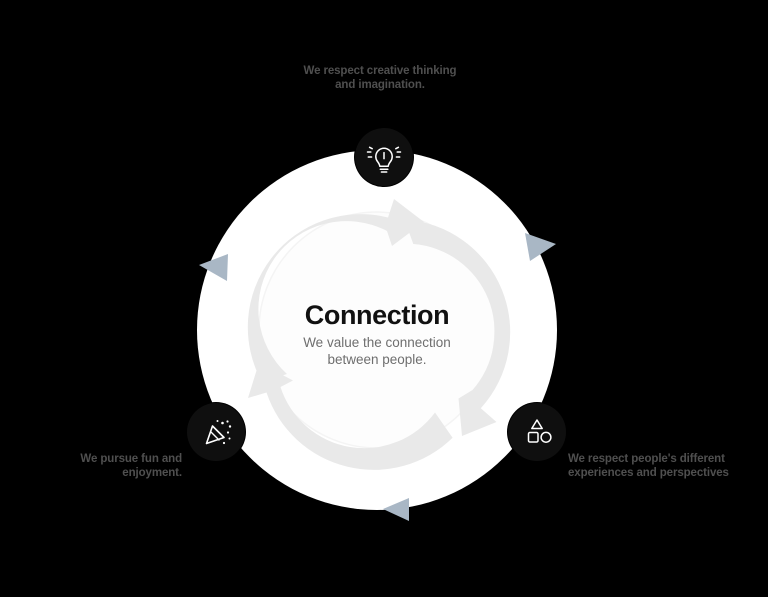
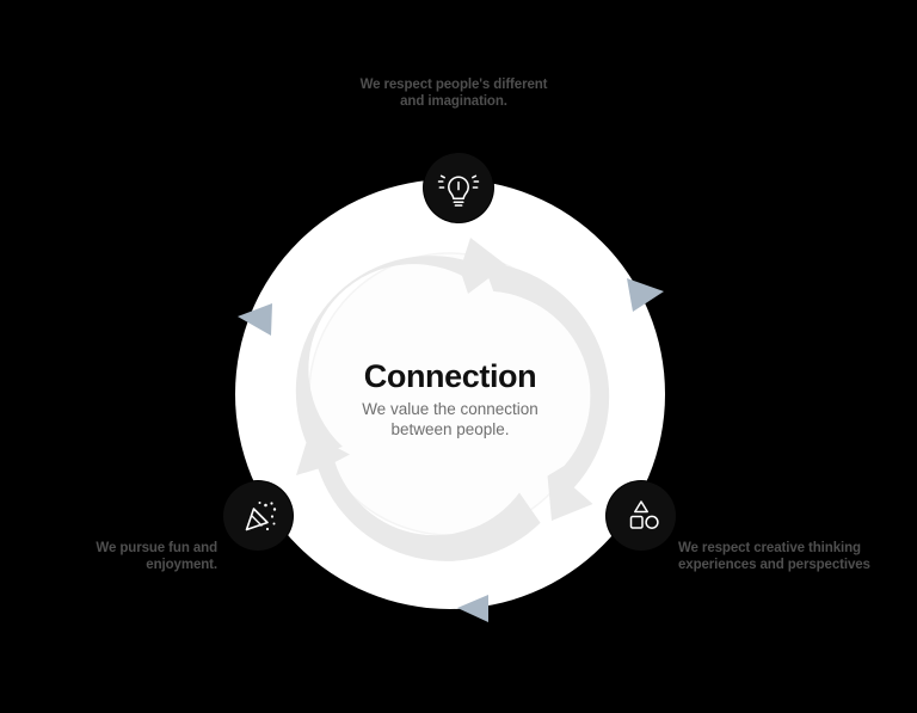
  Connection
  We value the connection
  between people.
- We respect creative thinking
+ We respect people's different
  and imagination.
  We pursue fun and
  enjoyment.
- We respect people's different
+ We respect creative thinking
  experiences and perspectives
